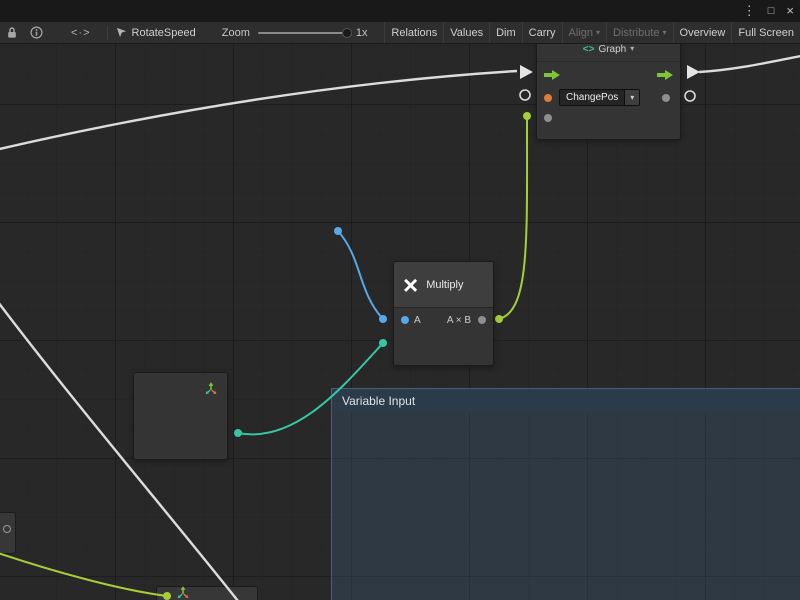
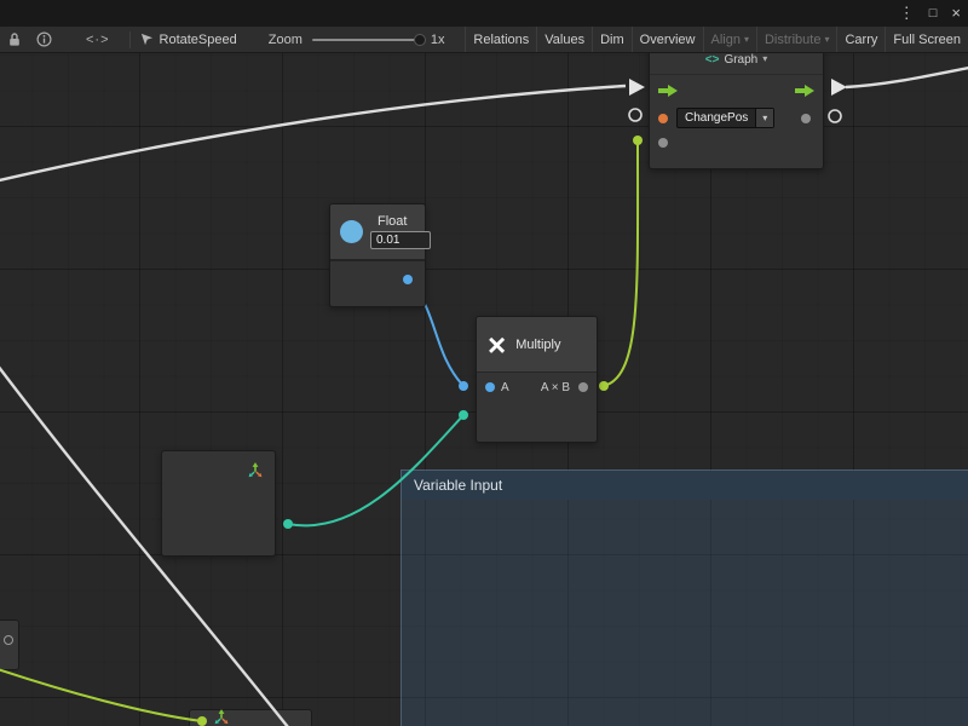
  ⋮
  □
  ×
  <·>
  RotateSpeed
  Zoom
  1x
  Relations
  Values
  Dim
- Carry
+ Overview
  Align
  ▾
  Distribute
  ▾
- Overview
+ Carry
  Full Screen
  Variable Input
  <>
  Graph
  ▾
  ChangePos
  ▾
+ Float
+ 0.01
  ×
  Multiply
  A
  A × B
